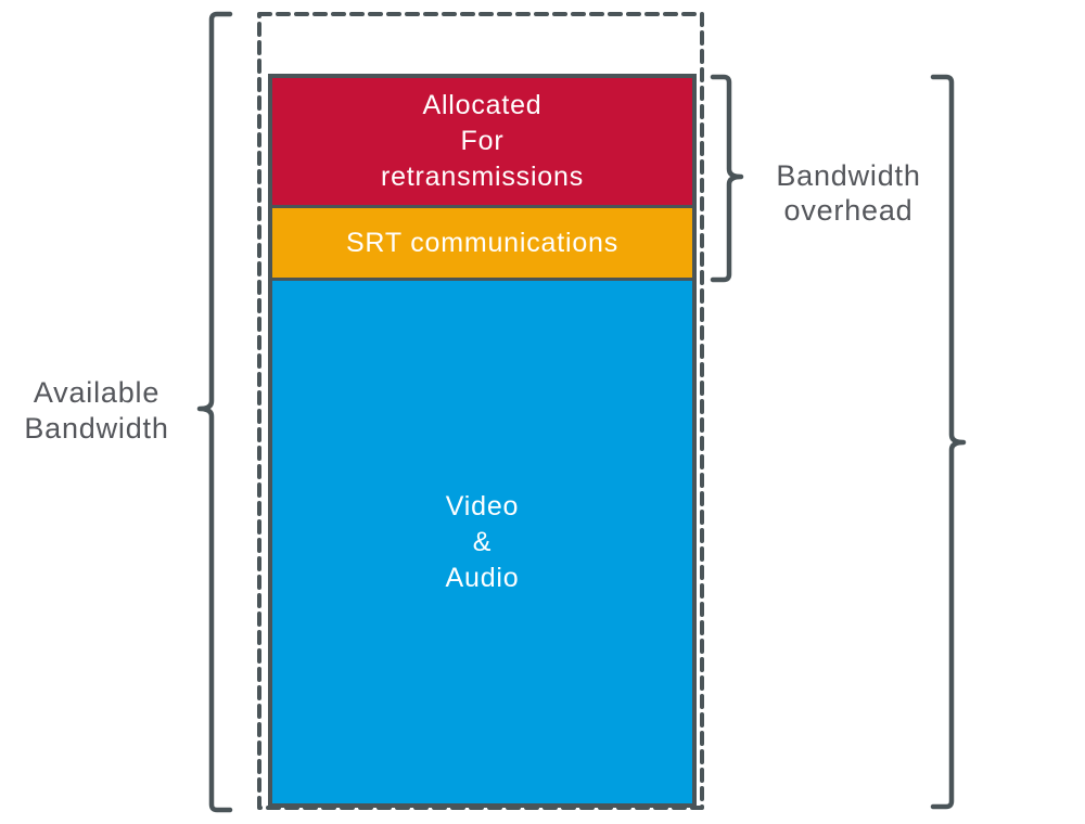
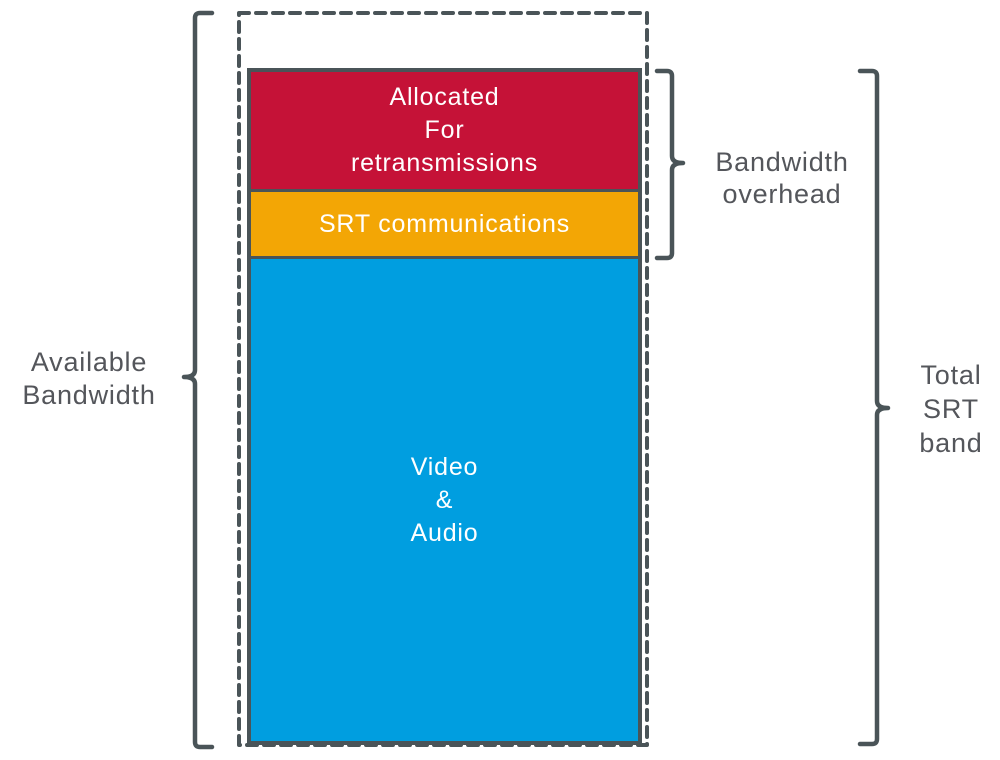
  Allocated
  For
  retransmissions
  SRT communications
  Video
  &
  Audio
  Available
  Bandwidth
  Bandwidth
  overhead
+ Total
+ SRT
+ band
